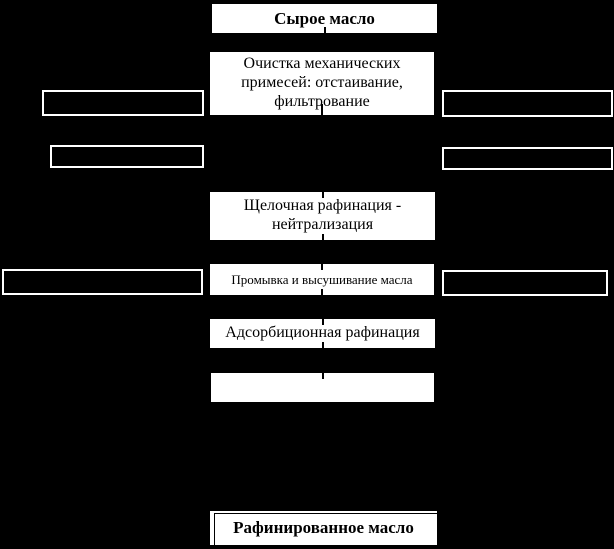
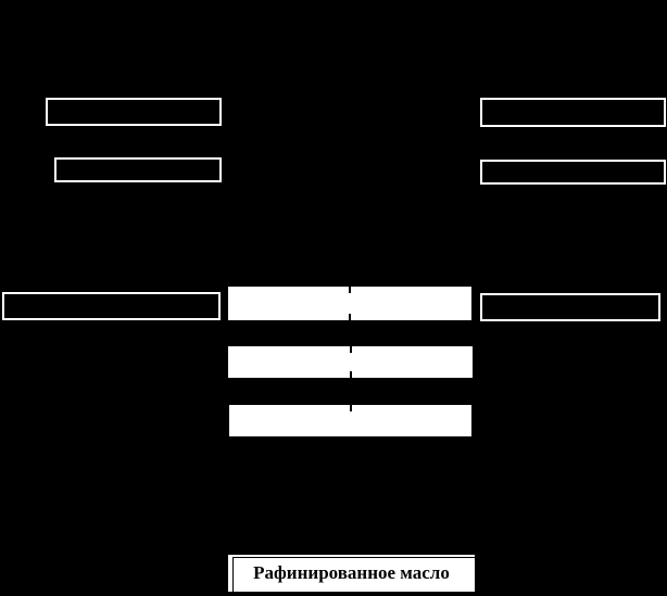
- Сырое масло
- Очистка механических
- примесей: отстаивание,
- фильтрование
- Щелочная рафинация -
- нейтрализация
- Промывка и высушивание масла
- Адсорбиционная рафинация
  Рафинированное масло
